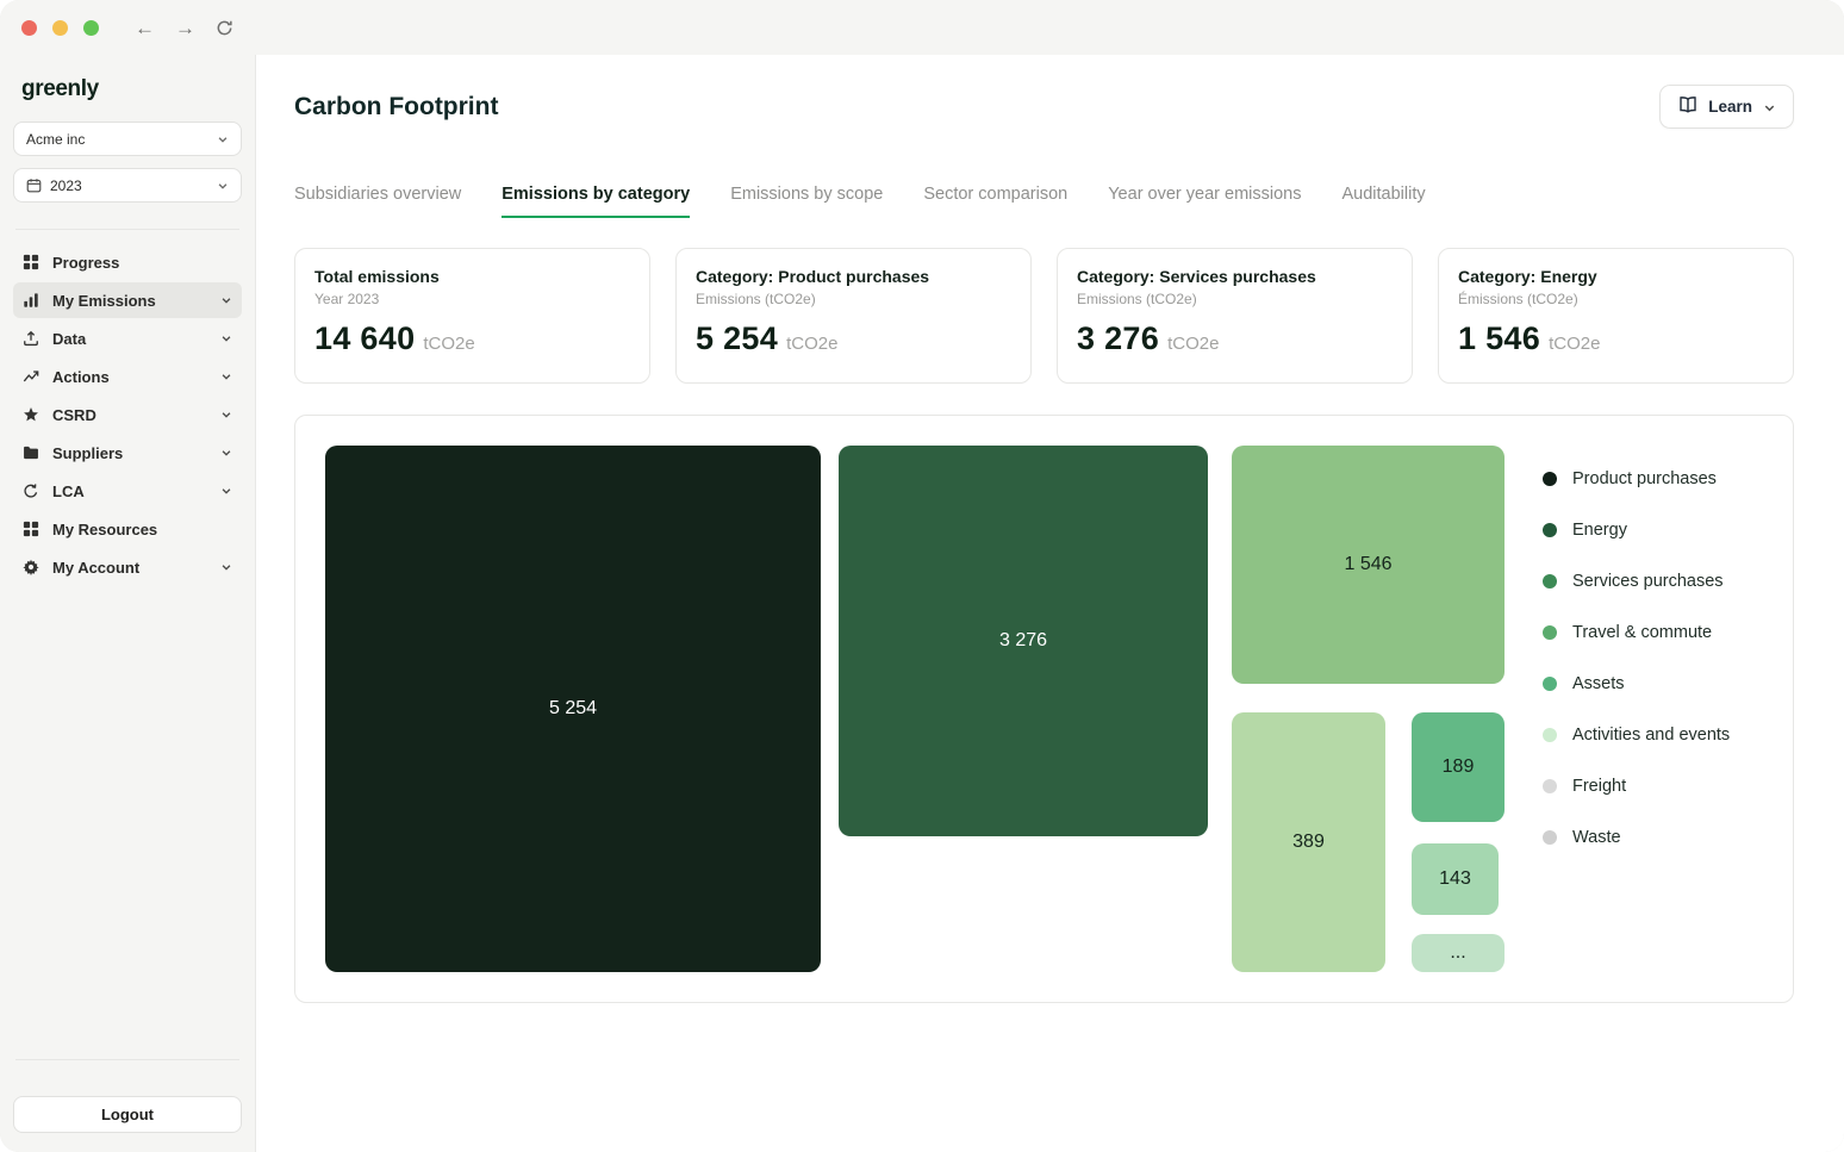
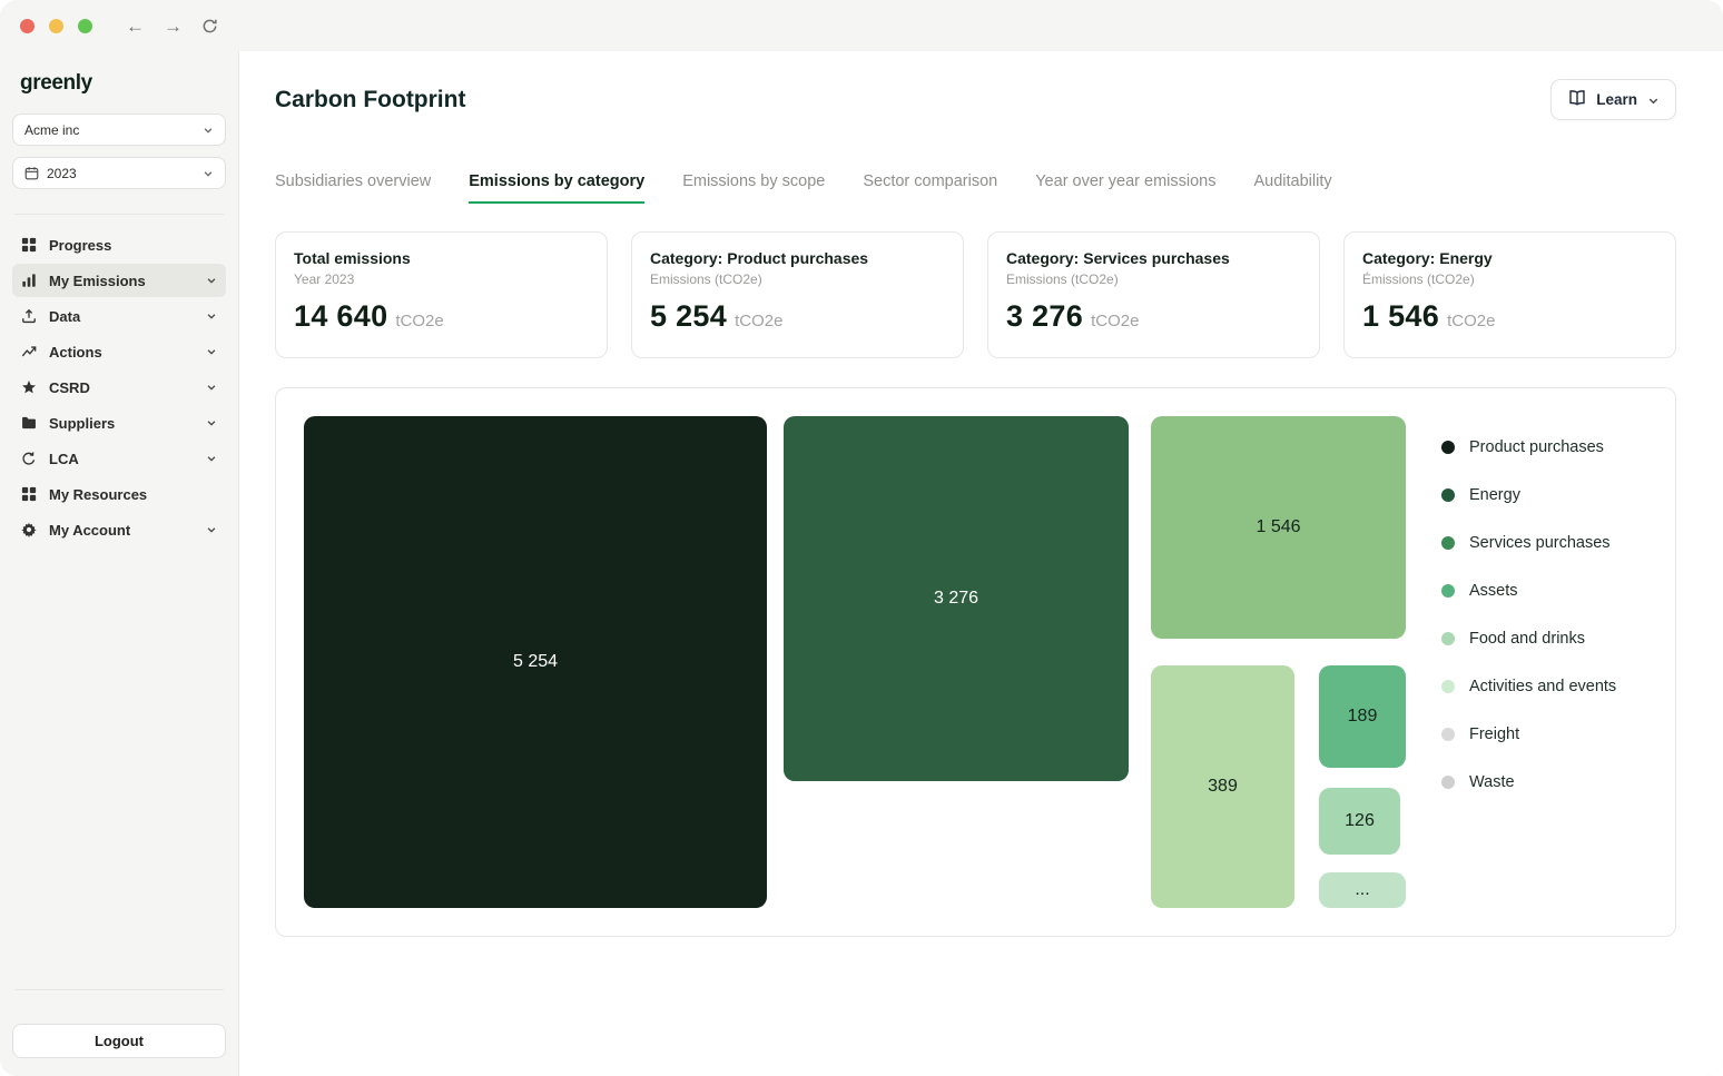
  ←
  →
  greenly
  Acme inc
  2023
  Progress
  My Emissions
  Data
  Actions
  CSRD
  Suppliers
  LCA
  My Resources
  My Account
  Logout
  Carbon Footprint
  Learn
  Subsidiaries overview
  Emissions by category
  Emissions by scope
  Sector comparison
  Year over year emissions
  Auditability
  Total emissions
  Year 2023
  14 640
  tCO2e
  Category: Product purchases
  Emissions (tCO2e)
  5 254
  tCO2e
  Category: Services purchases
  Emissions (tCO2e)
  3 276
  tCO2e
  Category: Energy
  Émissions (tCO2e)
  1 546
  tCO2e
  5 254
  3 276
  1 546
  389
  189
- 143
+ 126
  ...
  Product purchases
  Energy
  Services purchases
- Travel & commute
  Assets
+ Food and drinks
  Activities and events
  Freight
  Waste
